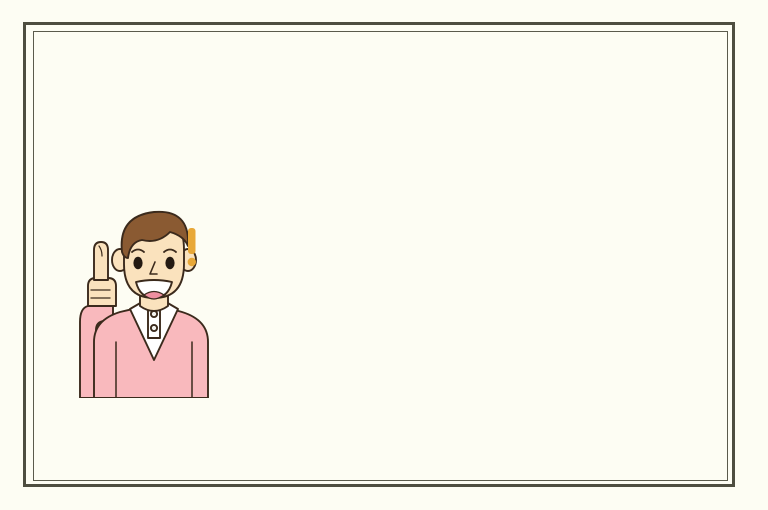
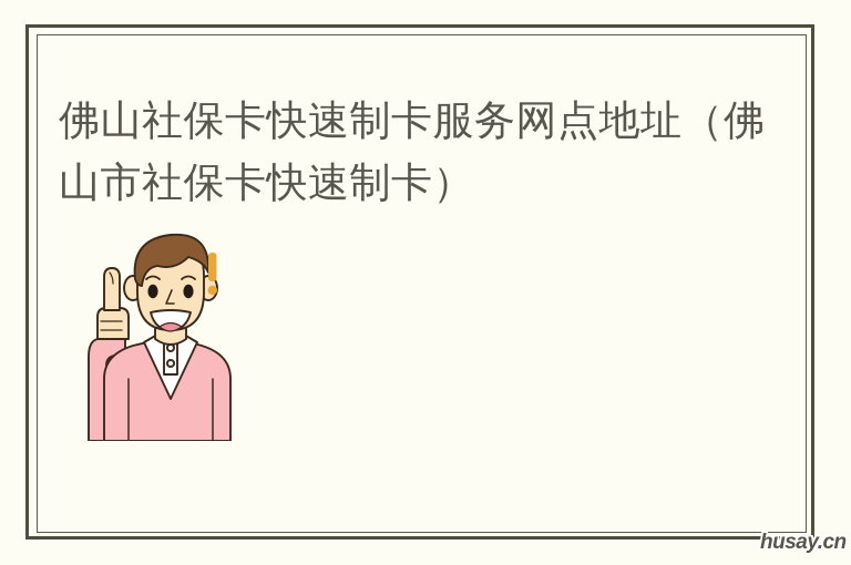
+ 佛山社保卡快速制卡服务网点地址（佛山市社保卡快速制卡）
+ husay.cn
